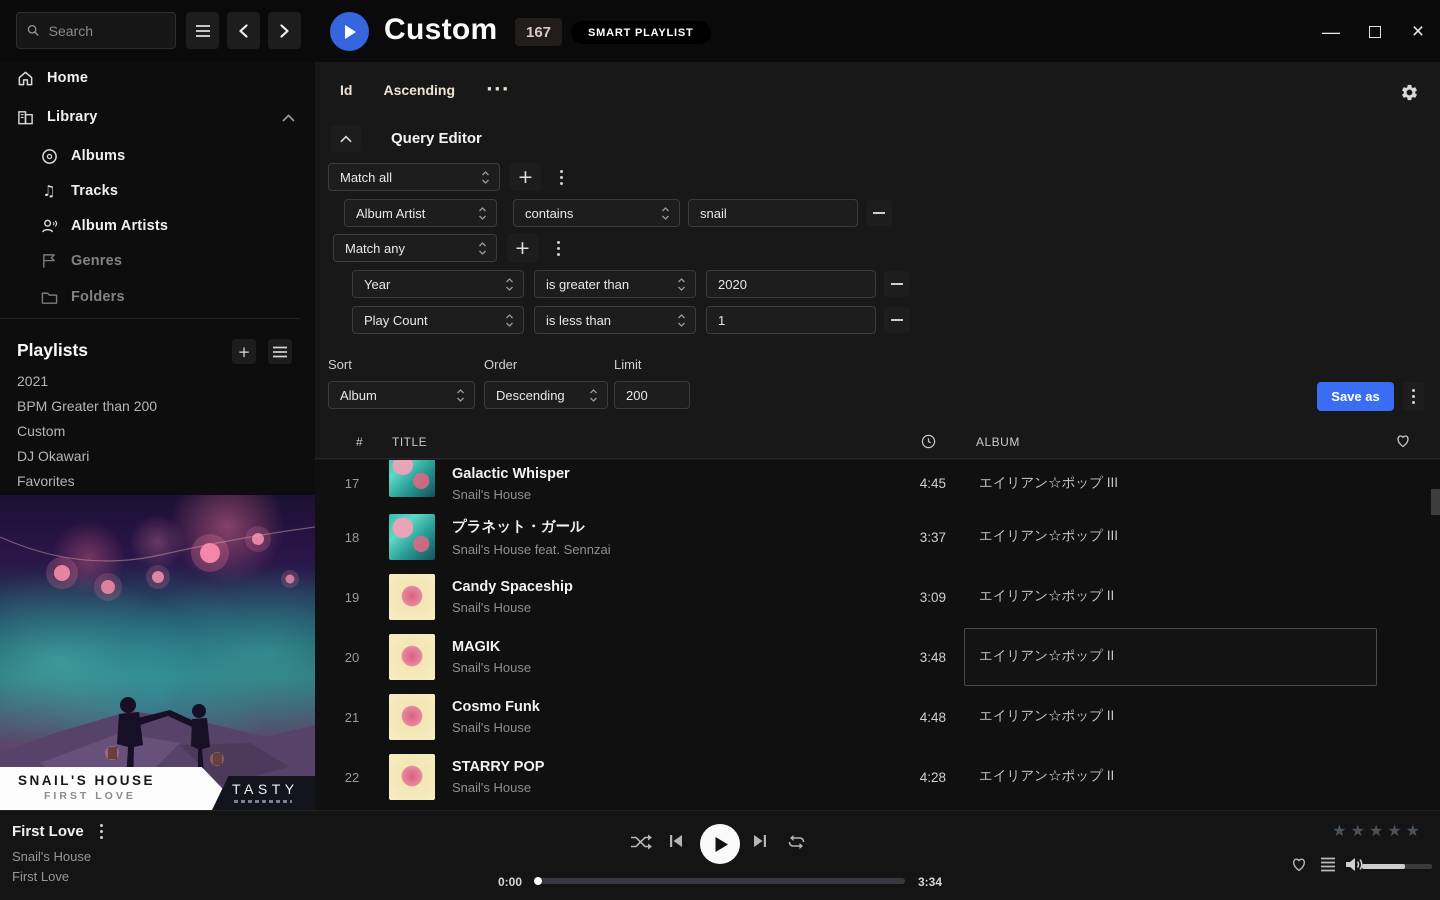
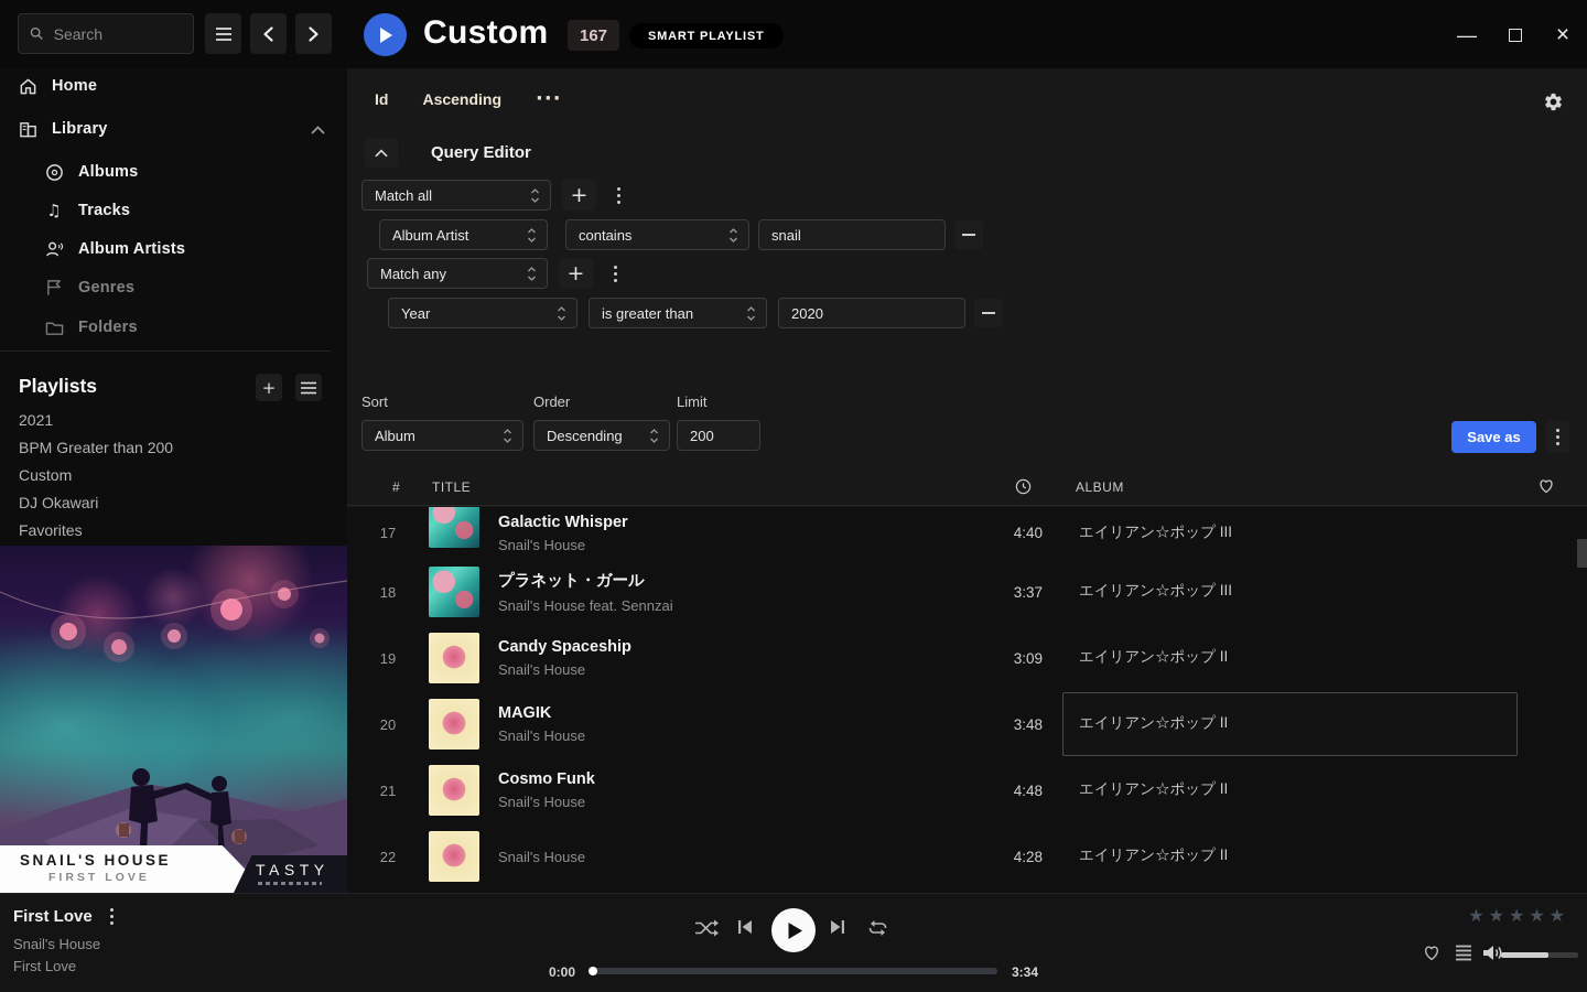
  Search
  Custom
  167
  SMART PLAYLIST
  —
  ×
  Home
  Library
  Albums
  ♫
  Tracks
  Album Artists
  Genres
  Folders
  Playlists
  +
  2021
  BPM Greater than 200
  Custom
  DJ Okawari
  Favorites
  SNAIL'S HOUSE
  FIRST LOVE
  TASTY
  Id
  Ascending
  ···
  Query Editor
  Match all
  +
  Album Artist
  contains
  snail
  Match any
  +
  Year
  is greater than
  2020
- Play Count
- is less than
- 1
  Sort
  Album
  Order
  Descending
  Limit
  200
  Save as
  #
  TITLE
  ALBUM
  17
  Galactic Whisper
  Snail's House
- 4:45
+ 4:40
  エイリアン☆ポップ III
  18
  プラネット・ガール
  Snail's House feat. Sennzai
  3:37
  エイリアン☆ポップ III
  19
  Candy Spaceship
  Snail's House
  3:09
  エイリアン☆ポップ II
  20
  MAGIK
  Snail's House
  3:48
  エイリアン☆ポップ II
  21
  Cosmo Funk
  Snail's House
  4:48
  エイリアン☆ポップ II
  22
- STARRY POP
  Snail's House
  4:28
  エイリアン☆ポップ II
  First Love
  Snail's House
  First Love
  0:00
  3:34
  ★★★★★
